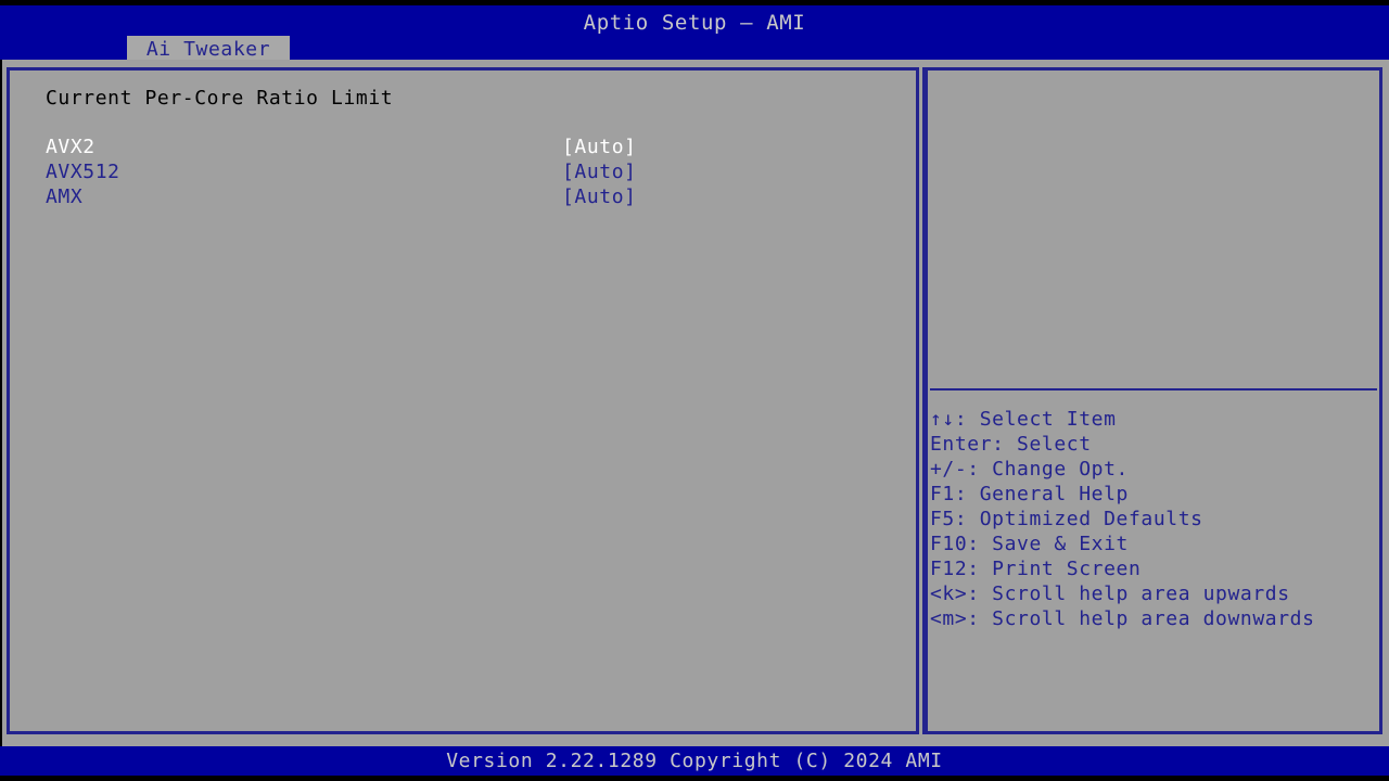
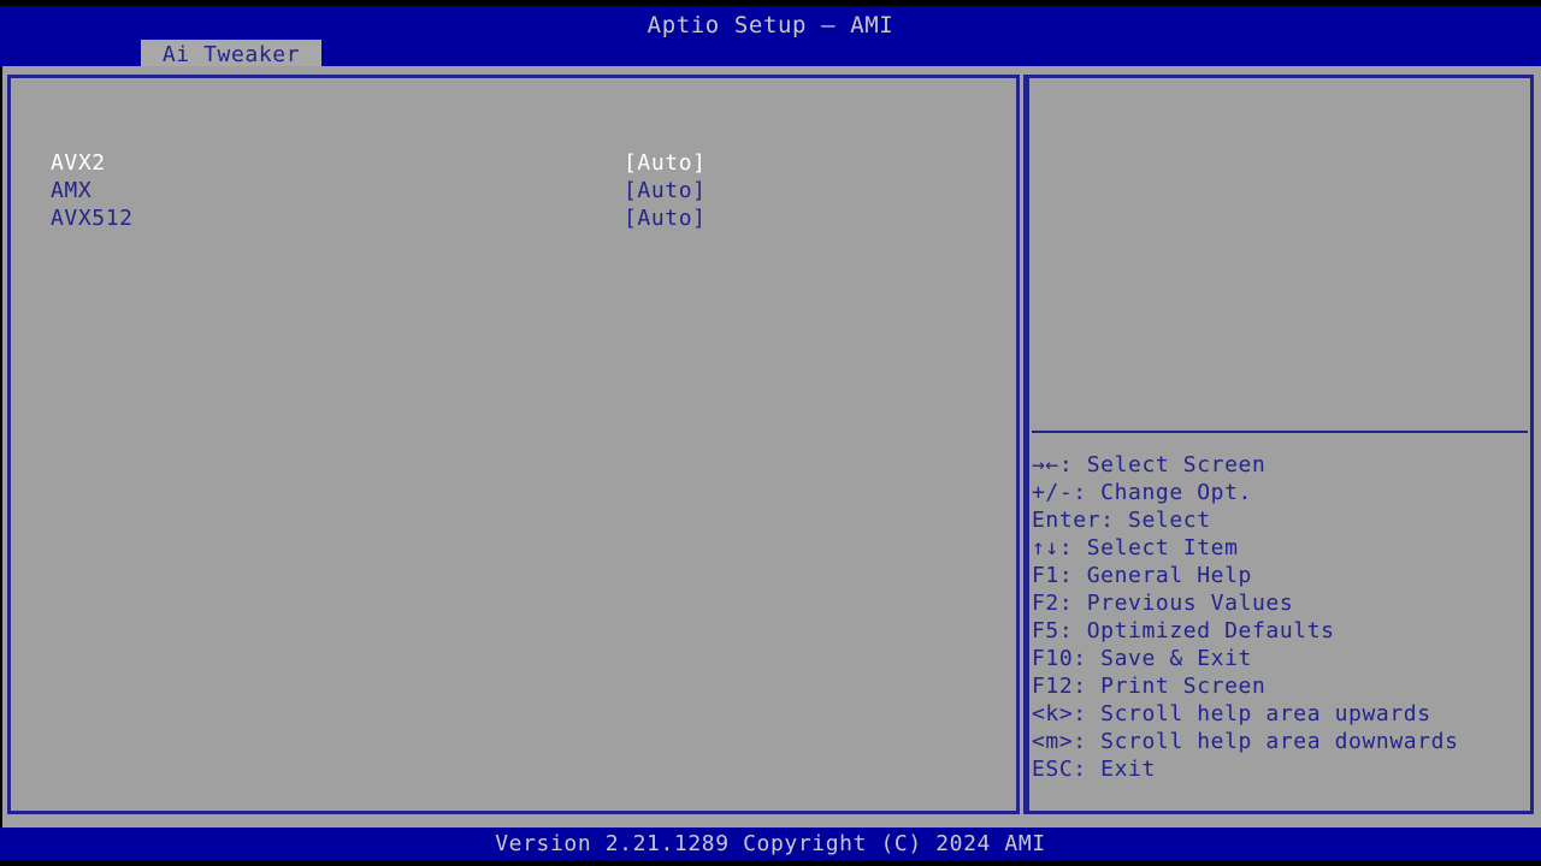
  Aptio Setup – AMI
  Ai Tweaker
- Current Per-Core Ratio Limit
  AVX2
  [Auto]
- AVX512
+ AMX
  [Auto]
- AMX
+ AVX512
  [Auto]
+ →←: Select Screen
- ↑↓: Select Item
+ +/-: Change Opt.
  Enter: Select
- +/-: Change Opt.
+ ↑↓: Select Item
  F1: General Help
+ F2: Previous Values
  F5: Optimized Defaults
  F10: Save & Exit
  F12: Print Screen
  <k>: Scroll help area upwards
  <m>: Scroll help area downwards
+ ESC: Exit
- Version 2.22.1289 Copyright (C) 2024 AMI
+ Version 2.21.1289 Copyright (C) 2024 AMI
